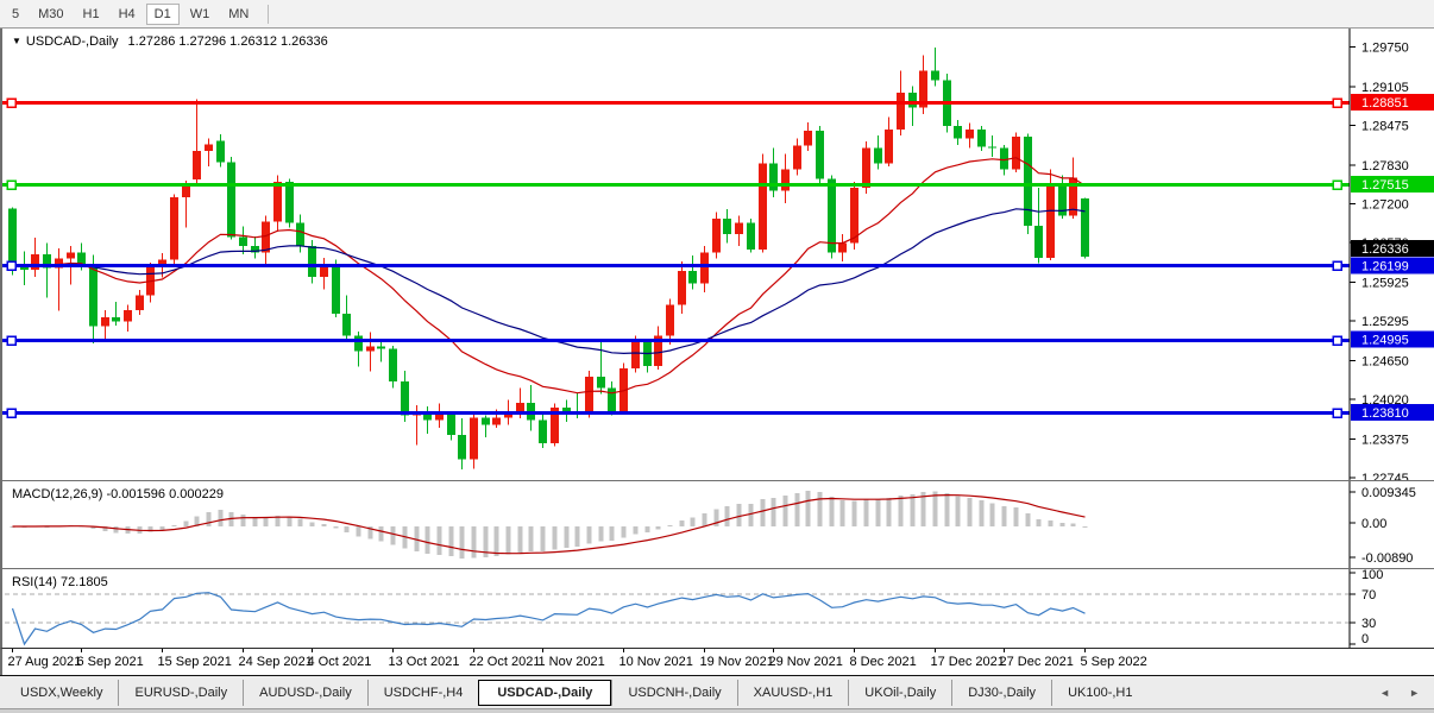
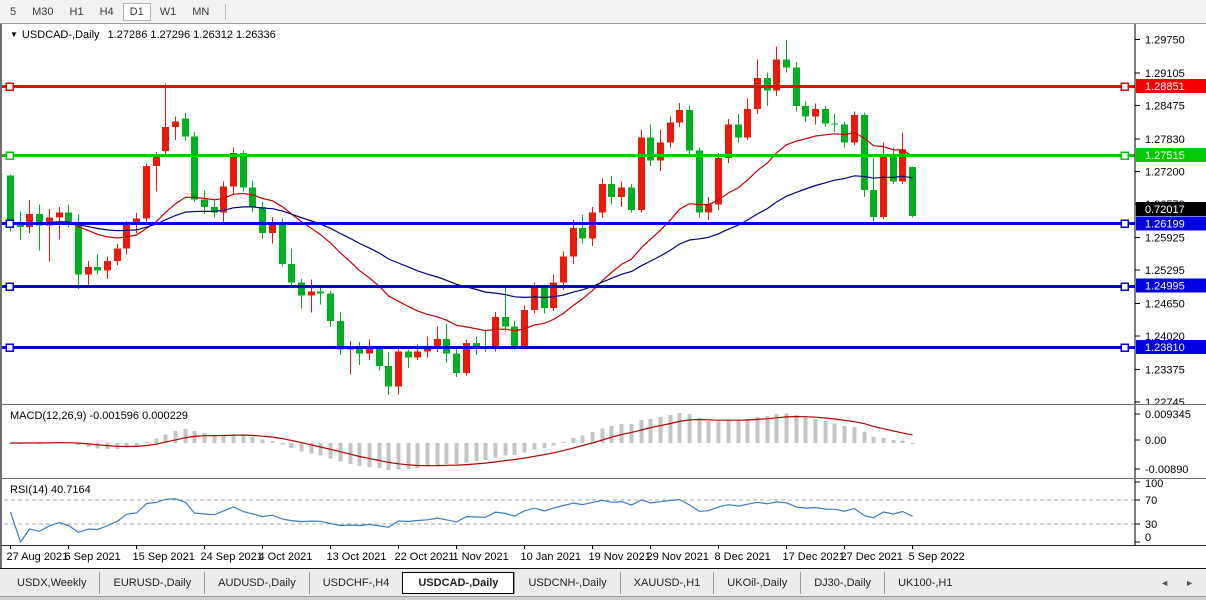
  5
  M30
  H1
  H4
  D1
  W1
  MN
  1.29750
  1.29105
  1.28475
  1.27830
  1.27200
  1.25925
  1.25295
  1.24650
  1.24020
  1.23375
  1.22745
- 1.26336
+ 0.72017
  1.28851
  1.27515
  1.26199
  1.24995
  1.23810
  ▼ USDCAD-,Daily 1.27286 1.27296 1.26312 1.26336
  0.009345
  0.00
  -0.00890
  MACD(12,26,9) -0.001596 0.000229
  100
  70
  30
  0
- RSI(14) 72.1805
+ RSI(14) 40.7164
  27 Aug 2021
  6 Sep 2021
  15 Sep 2021
  24 Sep 2021
  4 Oct 2021
  13 Oct 2021
  22 Oct 2021
  1 Nov 2021
- 10 Nov 2021
+ 10 Jan 2021
  19 Nov 2021
  29 Nov 2021
  8 Dec 2021
  17 Dec 2021
  27 Dec 2021
  5 Sep 2022
  USDX,Weekly
  EURUSD-,Daily
  AUDUSD-,Daily
  USDCHF-,H4
  USDCAD-,Daily
  USDCNH-,Daily
  XAUUSD-,H1
  UKOil-,Daily
  DJ30-,Daily
  UK100-,H1
  ◄
  ►
